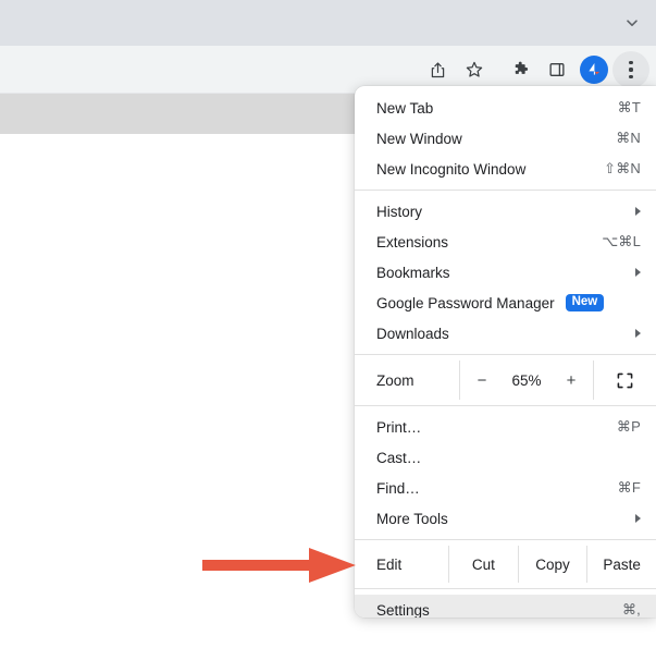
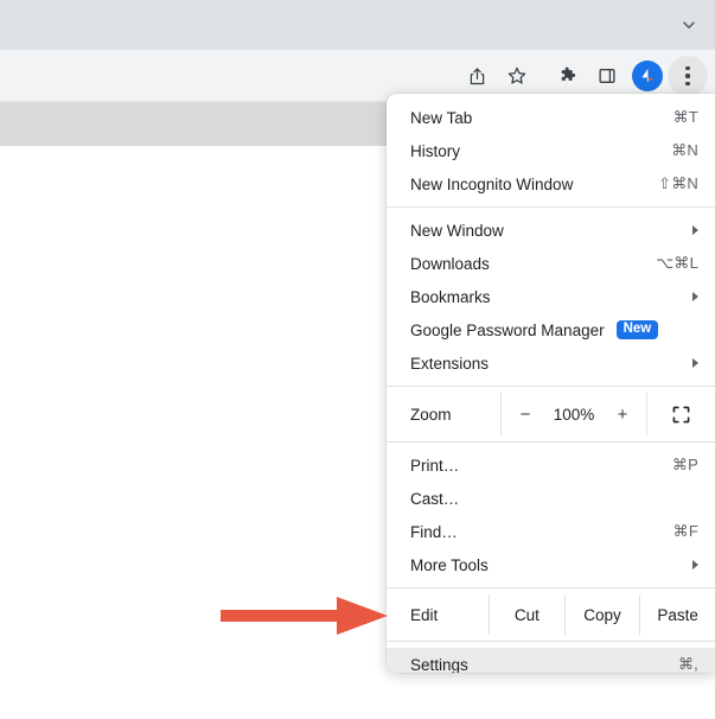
  New Tab
  ⌘T
- New Window
+ History
  ⌘N
  New Incognito Window
  ⇧⌘N
- History
+ New Window
- Extensions
+ Downloads
  ⌥⌘L
  Bookmarks
  Google Password Manager
  New
- Downloads
+ Extensions
  Zoom
  −
- 65%
+ 100%
  +
  Print…
  ⌘P
  Cast…
  Find…
  ⌘F
  More Tools
  Edit
  Cut
  Copy
  Paste
  Settings
  ⌘,
